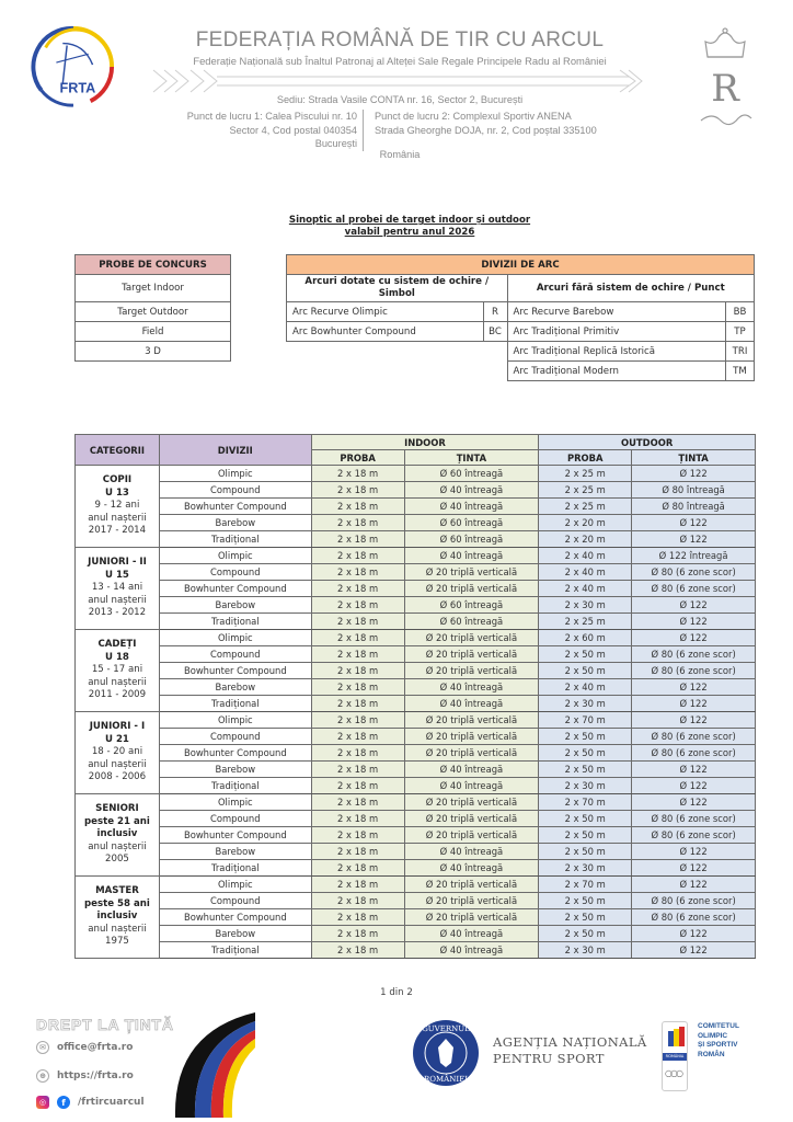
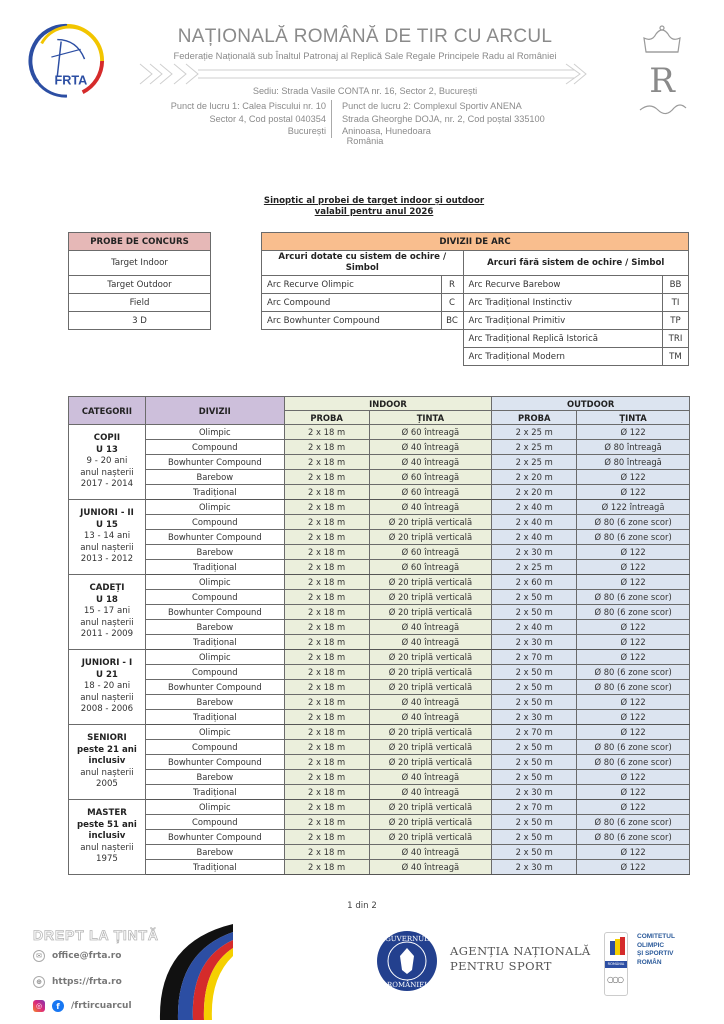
  FRTA
- FEDERAȚIA ROMÂNĂ DE TIR CU ARCUL
+ NAȚIONALĂ ROMÂNĂ DE TIR CU ARCUL
- Federație Națională sub Înaltul Patronaj al Alteței Sale Regale Principele Radu al României
+ Federație Națională sub Înaltul Patronaj al Replică Sale Regale Principele Radu al României
  Sediu: Strada Vasile CONTA nr. 16, Sector 2, București
  Punct de lucru 1: Calea Piscului nr. 10
  Sector 4, Cod postal 040354
  București
  Punct de lucru 2: Complexul Sportiv ANENA
  Strada Gheorghe DOJA, nr. 2, Cod poștal 335100
+ Aninoasa, Hunedoara
  România
  R
  Sinoptic al probei de target indoor și outdoor
  valabil pentru anul 2026
  PROBE DE CONCURS
  Target Indoor
  Target Outdoor
  Field
  3 D
  DIVIZII DE ARC
- Arcuri dotate cu sistem de ochire / Simbol	Arcuri fără sistem de ochire / Punct
+ Arcuri dotate cu sistem de ochire / Simbol	Arcuri fără sistem de ochire / Simbol
  Arc Recurve Olimpic	R	Arc Recurve Barebow	BB
+ Arc Compound	C	Arc Tradițional Instinctiv	TI
  Arc Bowhunter Compound	BC	Arc Tradițional Primitiv	TP
  	Arc Tradițional Replică Istorică	TRI
  	Arc Tradițional Modern	TM
  CATEGORII	DIVIZII	INDOOR	OUTDOOR
  PROBA	ȚINTA	PROBA	ȚINTA
- COPIIU 139 - 12 anianul nașterii2017 - 2014	Olimpic	2 x 18 m	Ø 60 întreagă	2 x 25 m	Ø 122
+ COPIIU 139 - 20 anianul nașterii2017 - 2014	Olimpic	2 x 18 m	Ø 60 întreagă	2 x 25 m	Ø 122
  Compound	2 x 18 m	Ø 40 întreagă	2 x 25 m	Ø 80 întreagă
  Bowhunter Compound	2 x 18 m	Ø 40 întreagă	2 x 25 m	Ø 80 întreagă
  Barebow	2 x 18 m	Ø 60 întreagă	2 x 20 m	Ø 122
  Tradițional	2 x 18 m	Ø 60 întreagă	2 x 20 m	Ø 122
  JUNIORI - IIU 1513 - 14 anianul nașterii2013 - 2012	Olimpic	2 x 18 m	Ø 40 întreagă	2 x 40 m	Ø 122 întreagă
  Compound	2 x 18 m	Ø 20 triplă verticală	2 x 40 m	Ø 80 (6 zone scor)
  Bowhunter Compound	2 x 18 m	Ø 20 triplă verticală	2 x 40 m	Ø 80 (6 zone scor)
  Barebow	2 x 18 m	Ø 60 întreagă	2 x 30 m	Ø 122
  Tradițional	2 x 18 m	Ø 60 întreagă	2 x 25 m	Ø 122
  CADEȚIU 1815 - 17 anianul nașterii2011 - 2009	Olimpic	2 x 18 m	Ø 20 triplă verticală	2 x 60 m	Ø 122
  Compound	2 x 18 m	Ø 20 triplă verticală	2 x 50 m	Ø 80 (6 zone scor)
  Bowhunter Compound	2 x 18 m	Ø 20 triplă verticală	2 x 50 m	Ø 80 (6 zone scor)
  Barebow	2 x 18 m	Ø 40 întreagă	2 x 40 m	Ø 122
  Tradițional	2 x 18 m	Ø 40 întreagă	2 x 30 m	Ø 122
  JUNIORI - IU 2118 - 20 anianul nașterii2008 - 2006	Olimpic	2 x 18 m	Ø 20 triplă verticală	2 x 70 m	Ø 122
  Compound	2 x 18 m	Ø 20 triplă verticală	2 x 50 m	Ø 80 (6 zone scor)
  Bowhunter Compound	2 x 18 m	Ø 20 triplă verticală	2 x 50 m	Ø 80 (6 zone scor)
  Barebow	2 x 18 m	Ø 40 întreagă	2 x 50 m	Ø 122
  Tradițional	2 x 18 m	Ø 40 întreagă	2 x 30 m	Ø 122
  SENIORIpeste 21 aniinclusivanul nașterii2005	Olimpic	2 x 18 m	Ø 20 triplă verticală	2 x 70 m	Ø 122
  Compound	2 x 18 m	Ø 20 triplă verticală	2 x 50 m	Ø 80 (6 zone scor)
  Bowhunter Compound	2 x 18 m	Ø 20 triplă verticală	2 x 50 m	Ø 80 (6 zone scor)
  Barebow	2 x 18 m	Ø 40 întreagă	2 x 50 m	Ø 122
  Tradițional	2 x 18 m	Ø 40 întreagă	2 x 30 m	Ø 122
- MASTERpeste 58 aniinclusivanul nașterii1975	Olimpic	2 x 18 m	Ø 20 triplă verticală	2 x 70 m	Ø 122
+ MASTERpeste 51 aniinclusivanul nașterii1975	Olimpic	2 x 18 m	Ø 20 triplă verticală	2 x 70 m	Ø 122
  Compound	2 x 18 m	Ø 20 triplă verticală	2 x 50 m	Ø 80 (6 zone scor)
  Bowhunter Compound	2 x 18 m	Ø 20 triplă verticală	2 x 50 m	Ø 80 (6 zone scor)
  Barebow	2 x 18 m	Ø 40 întreagă	2 x 50 m	Ø 122
  Tradițional	2 x 18 m	Ø 40 întreagă	2 x 30 m	Ø 122
  1 din 2
  DREPT LA ȚINTĂ
  ✉
  office@frta.ro
  ⊕
  https://frta.ro
  ◎
  f
  /frtircuarcul
  GUVERNUL
  ROMÂNIEI
  AGENȚIA NAȚIONALĂ
  PENTRU SPORT
  ○○○
